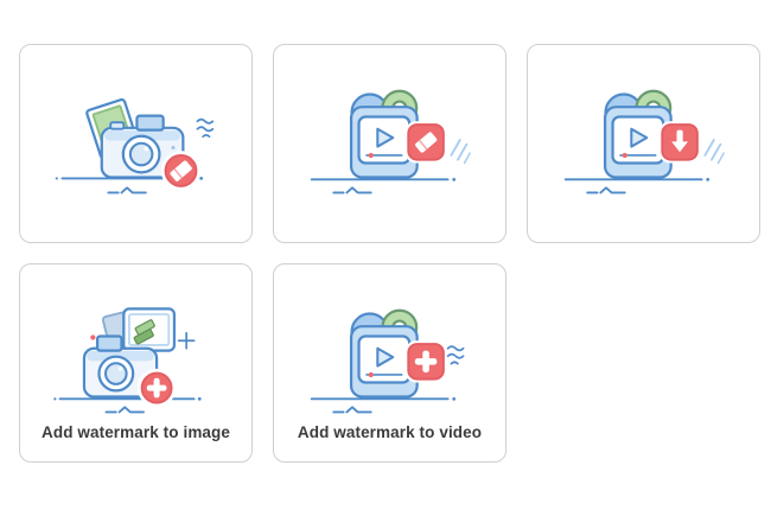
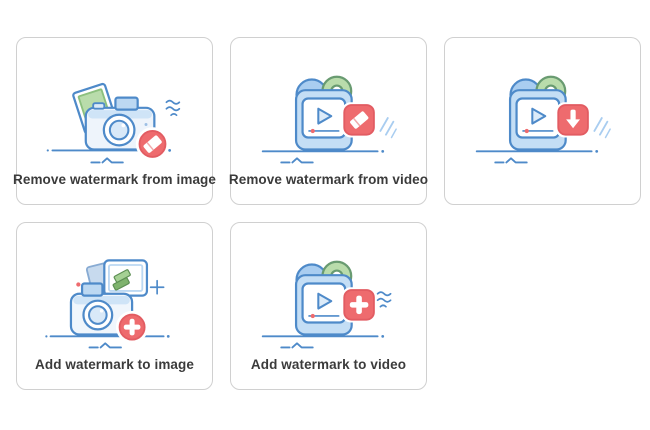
+ Remove watermark from image
+ Remove watermark from video
  Add watermark to image
  Add watermark to video
